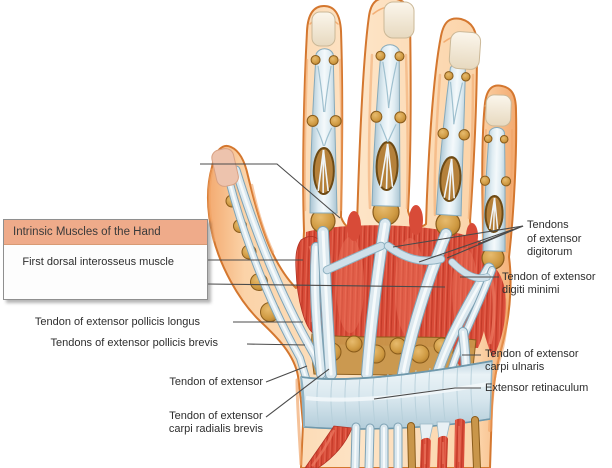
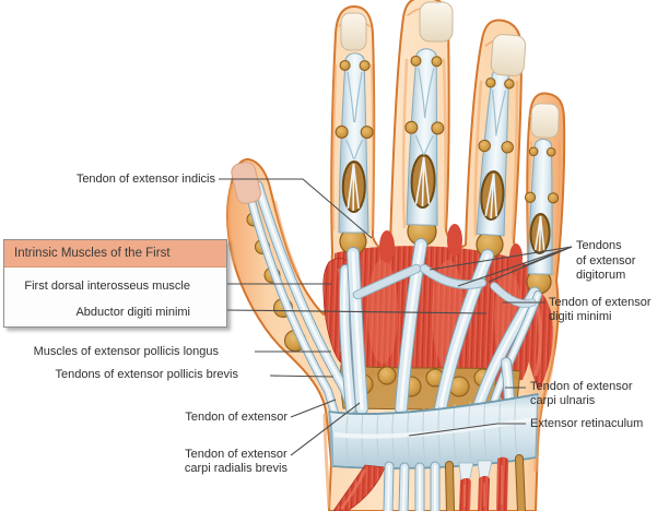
- Intrinsic Muscles of the Hand
+ Intrinsic Muscles of the First
  First dorsal interosseus muscle
+ Abductor digiti minimi
+ Tendon of extensor indicis
- Tendon of extensor pollicis longus
+ Muscles of extensor pollicis longus
  Tendons of extensor pollicis brevis
  Tendon of extensor
  Tendon of extensor
  carpi radialis brevis
  Tendons
  of extensor
  digitorum
  Tendon of extensor
  digiti minimi
  Tendon of extensor
  carpi ulnaris
  Extensor retinaculum
